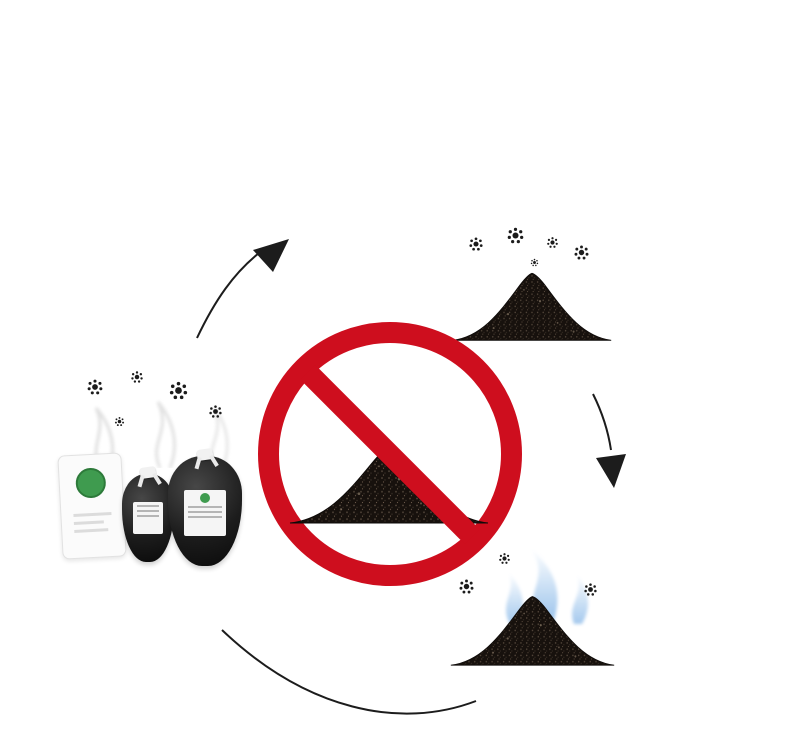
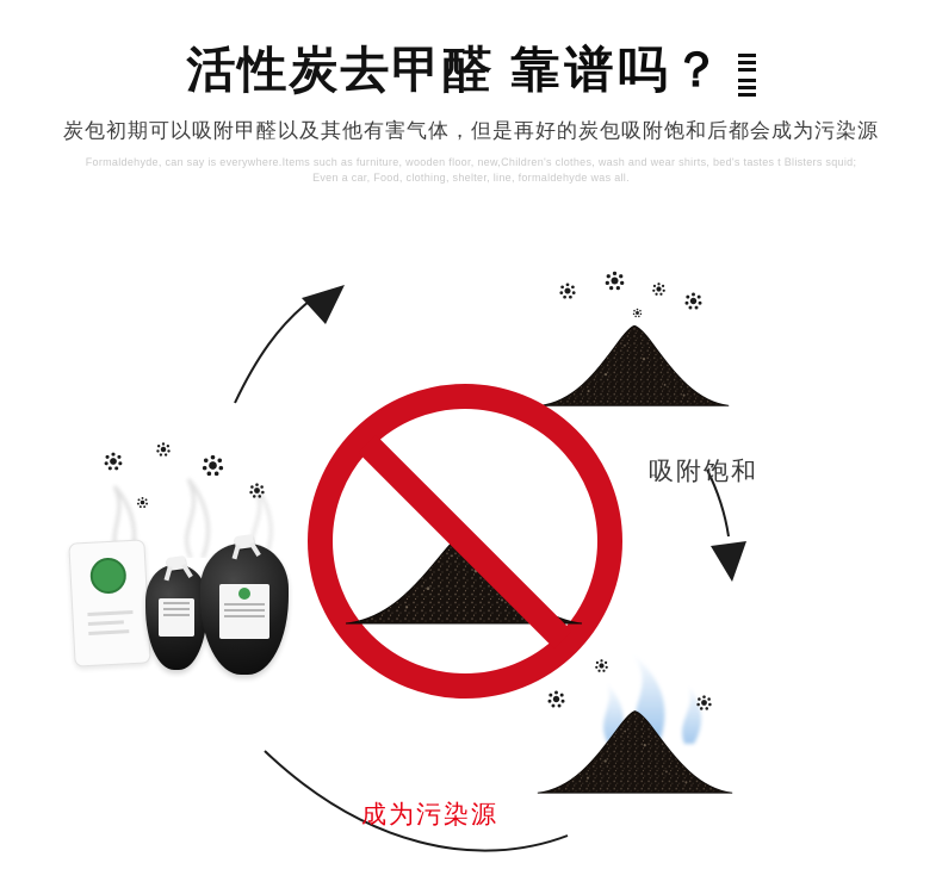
+ 活性炭去甲醛
+ 靠谱吗？
+ 炭包初期可以吸附甲醛以及其他有害气体，但是再好的炭包吸附饱和后都会成为污染源
+ Formaldehyde, can say is everywhere.Items such as furniture, wooden floor, new,Children's clothes, wash and wear shirts, bed's tastes t Blisters squid;
+ Even a car, Food, clothing, shelter, line, formaldehyde was all.
+ 吸附饱和
+ 成为污染源
